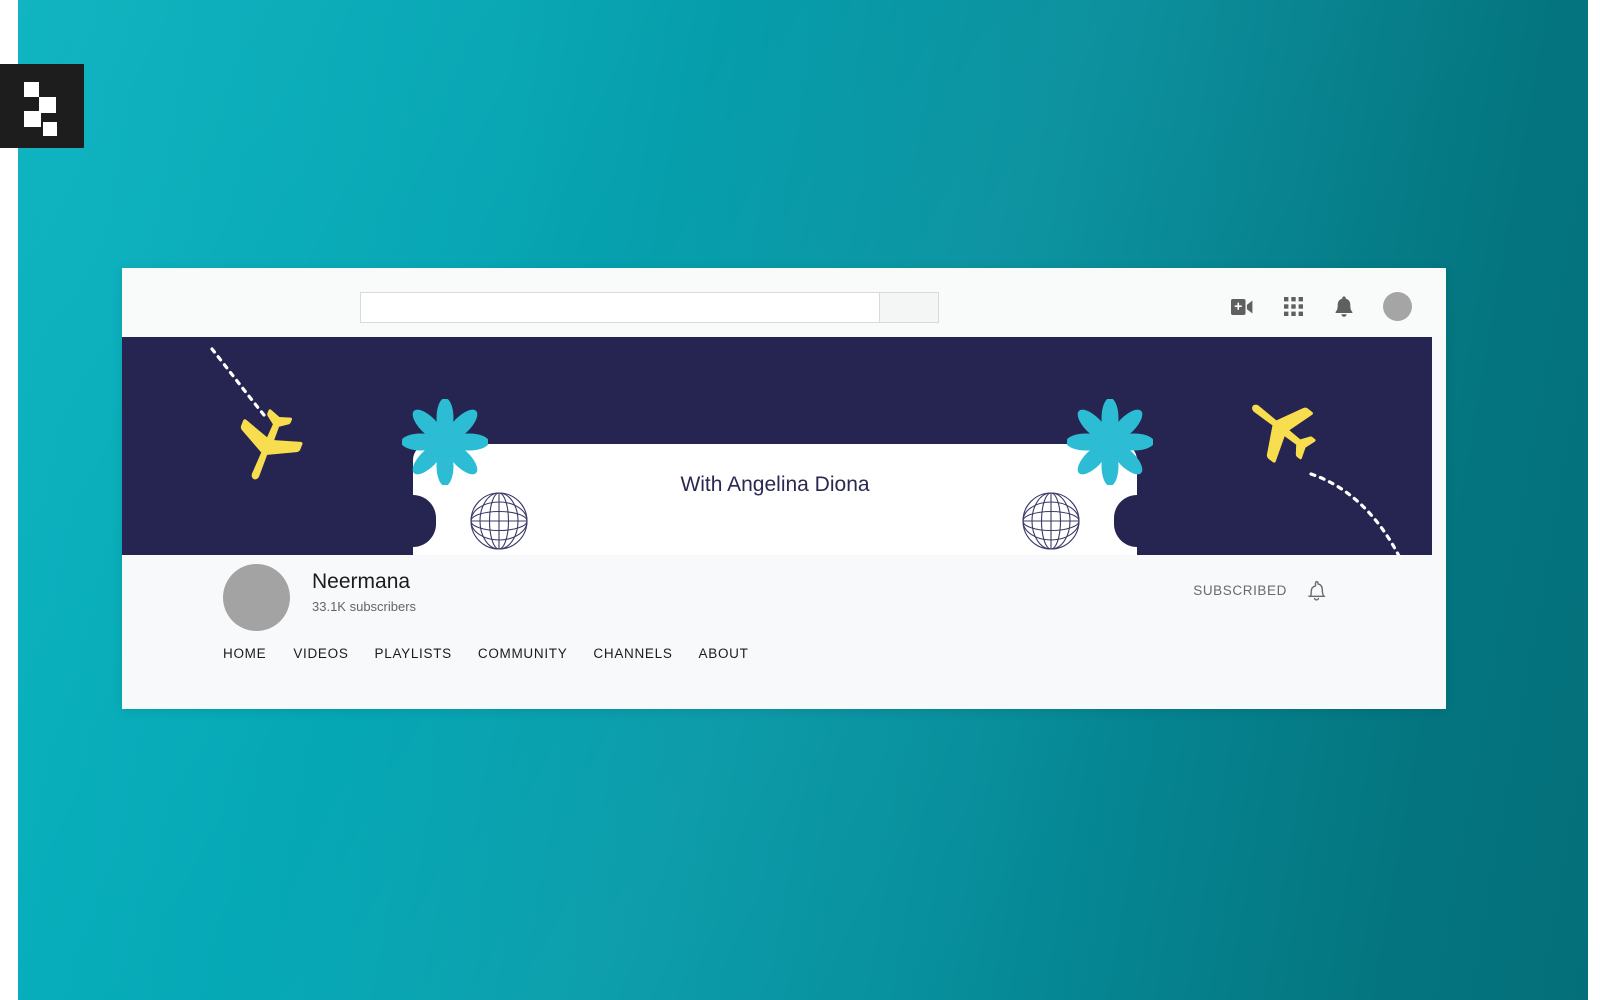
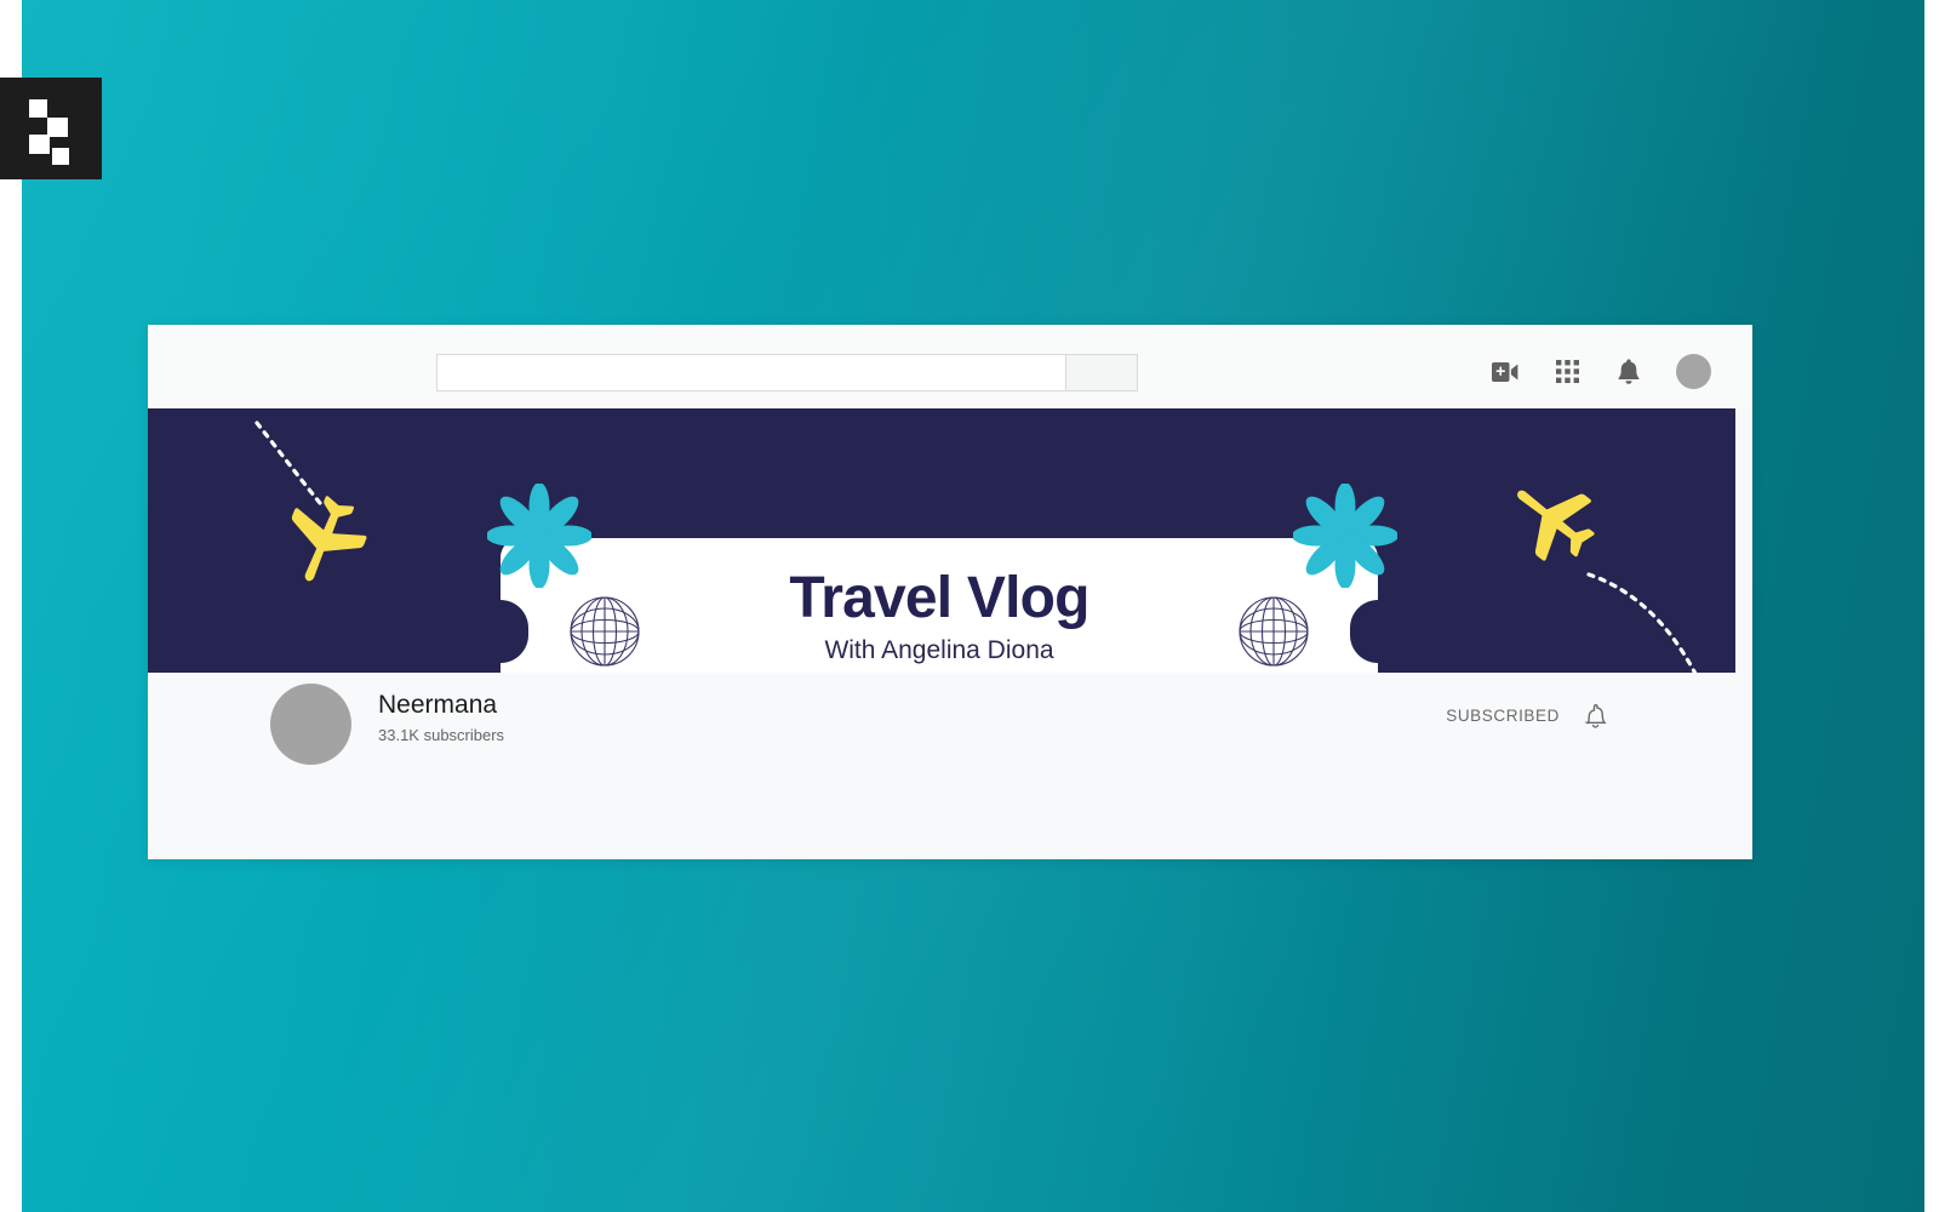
+ Travel Vlog
  With Angelina Diona
  Neermana
  33.1K subscribers
  SUBSCRIBED
- HOME
- VIDEOS
- PLAYLISTS
- COMMUNITY
- CHANNELS
- ABOUT
